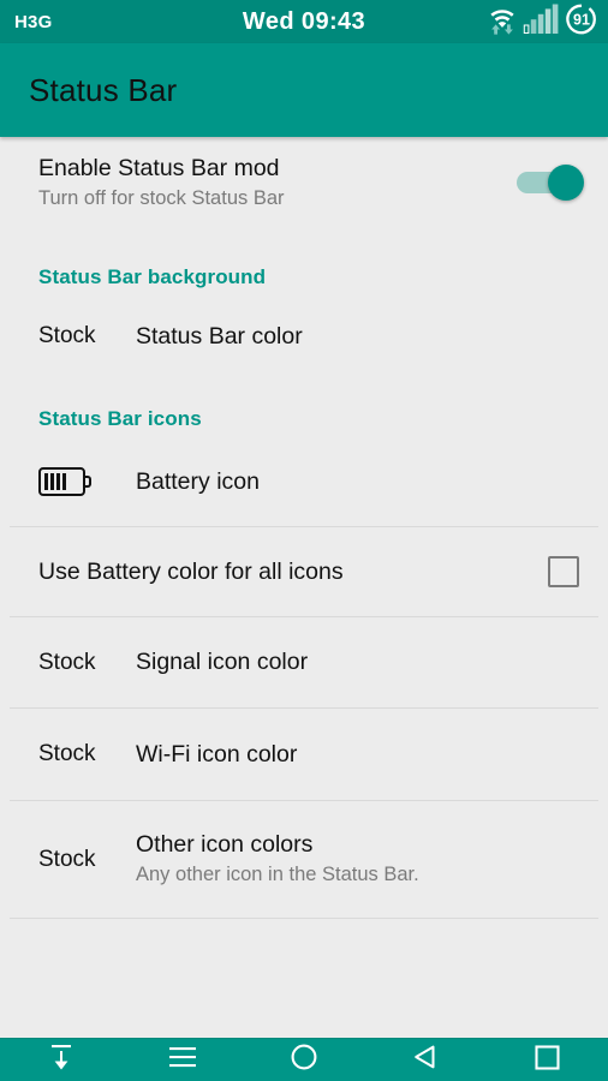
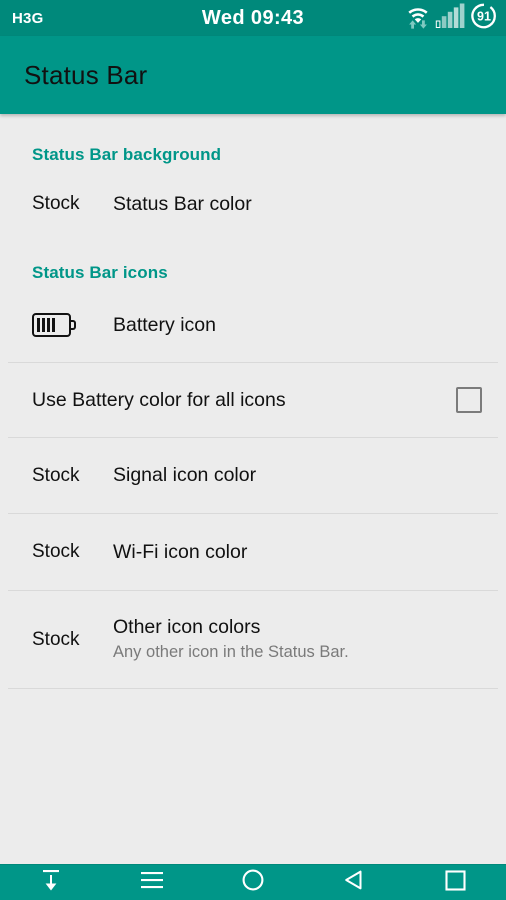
  H3G
  Wed 09:43
  91
  Status Bar
- Enable Status Bar mod
- Turn off for stock Status Bar
  Status Bar background
  Stock
  Status Bar color
  Status Bar icons
  Battery icon
  Use Battery color for all icons
  Stock
  Signal icon color
  Stock
  Wi-Fi icon color
  Stock
  Other icon colors
  Any other icon in the Status Bar.
